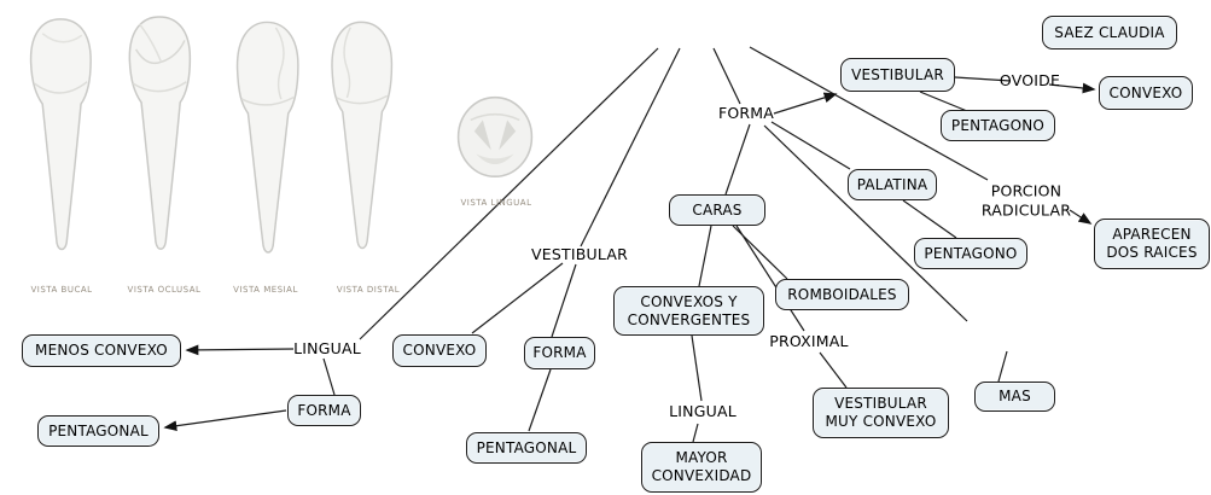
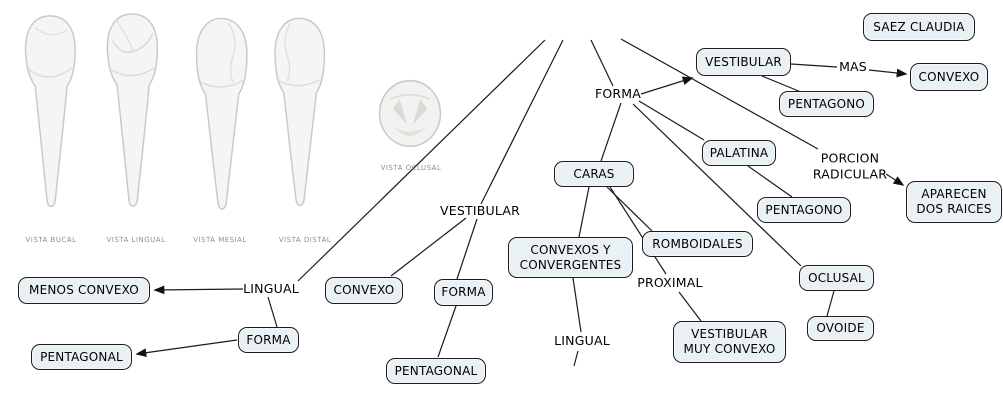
  SAEZ CLAUDIA
  VESTIBULAR
  CONVEXO
  PENTAGONO
  PALATINA
  APARECEN
  DOS RAICES
  PENTAGONO
+ OCLUSAL
- MAS
+ OVOIDE
  CARAS
  CONVEXOS Y
  CONVERGENTES
  ROMBOIDALES
  VESTIBULAR
  MUY CONVEXO
- MAYOR
- CONVEXIDAD
  CONVEXO
  FORMA
  PENTAGONAL
  MENOS CONVEXO
  FORMA
  PENTAGONAL
  FORMA
- OVOIDE
+ MAS
  PORCION
  RADICULAR
  PROXIMAL
  LINGUAL
  VESTIBULAR
  LINGUAL
  VISTA BUCAL
- VISTA OCLUSAL
+ VISTA LINGUAL
  VISTA MESIAL
  VISTA DISTAL
- VISTA LINGUAL
+ VISTA OCLUSAL
